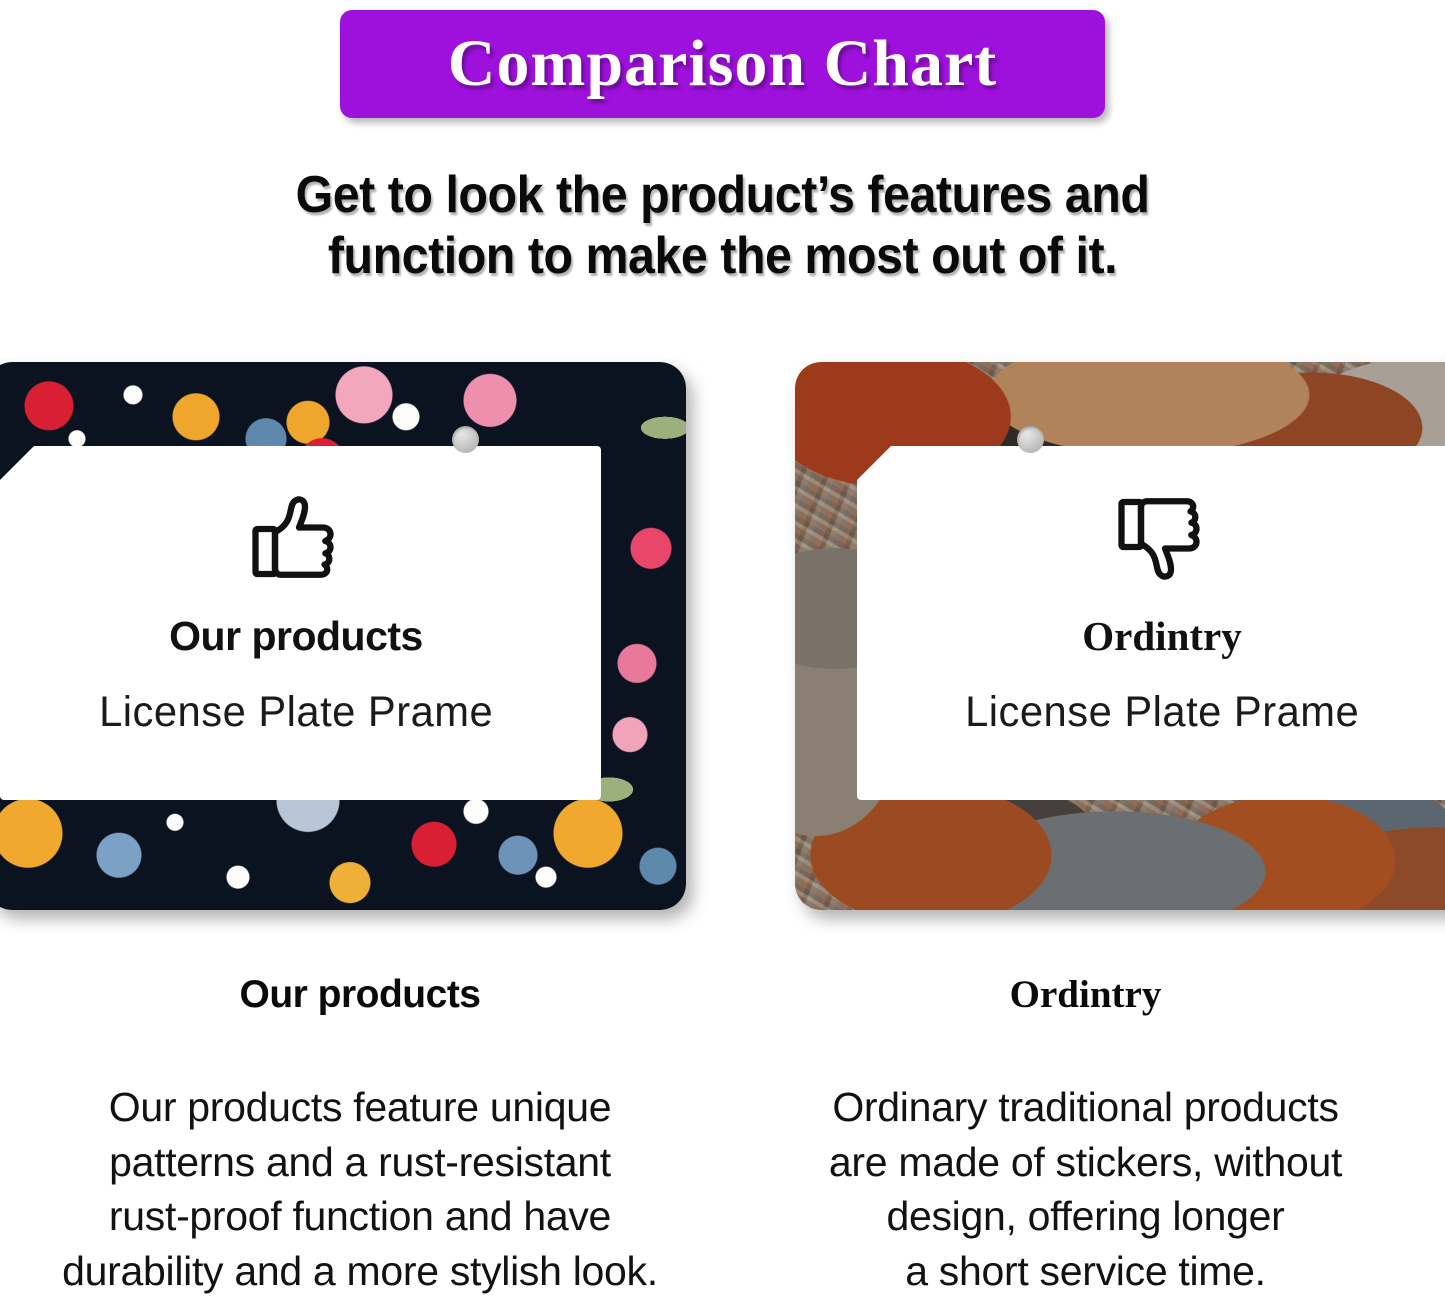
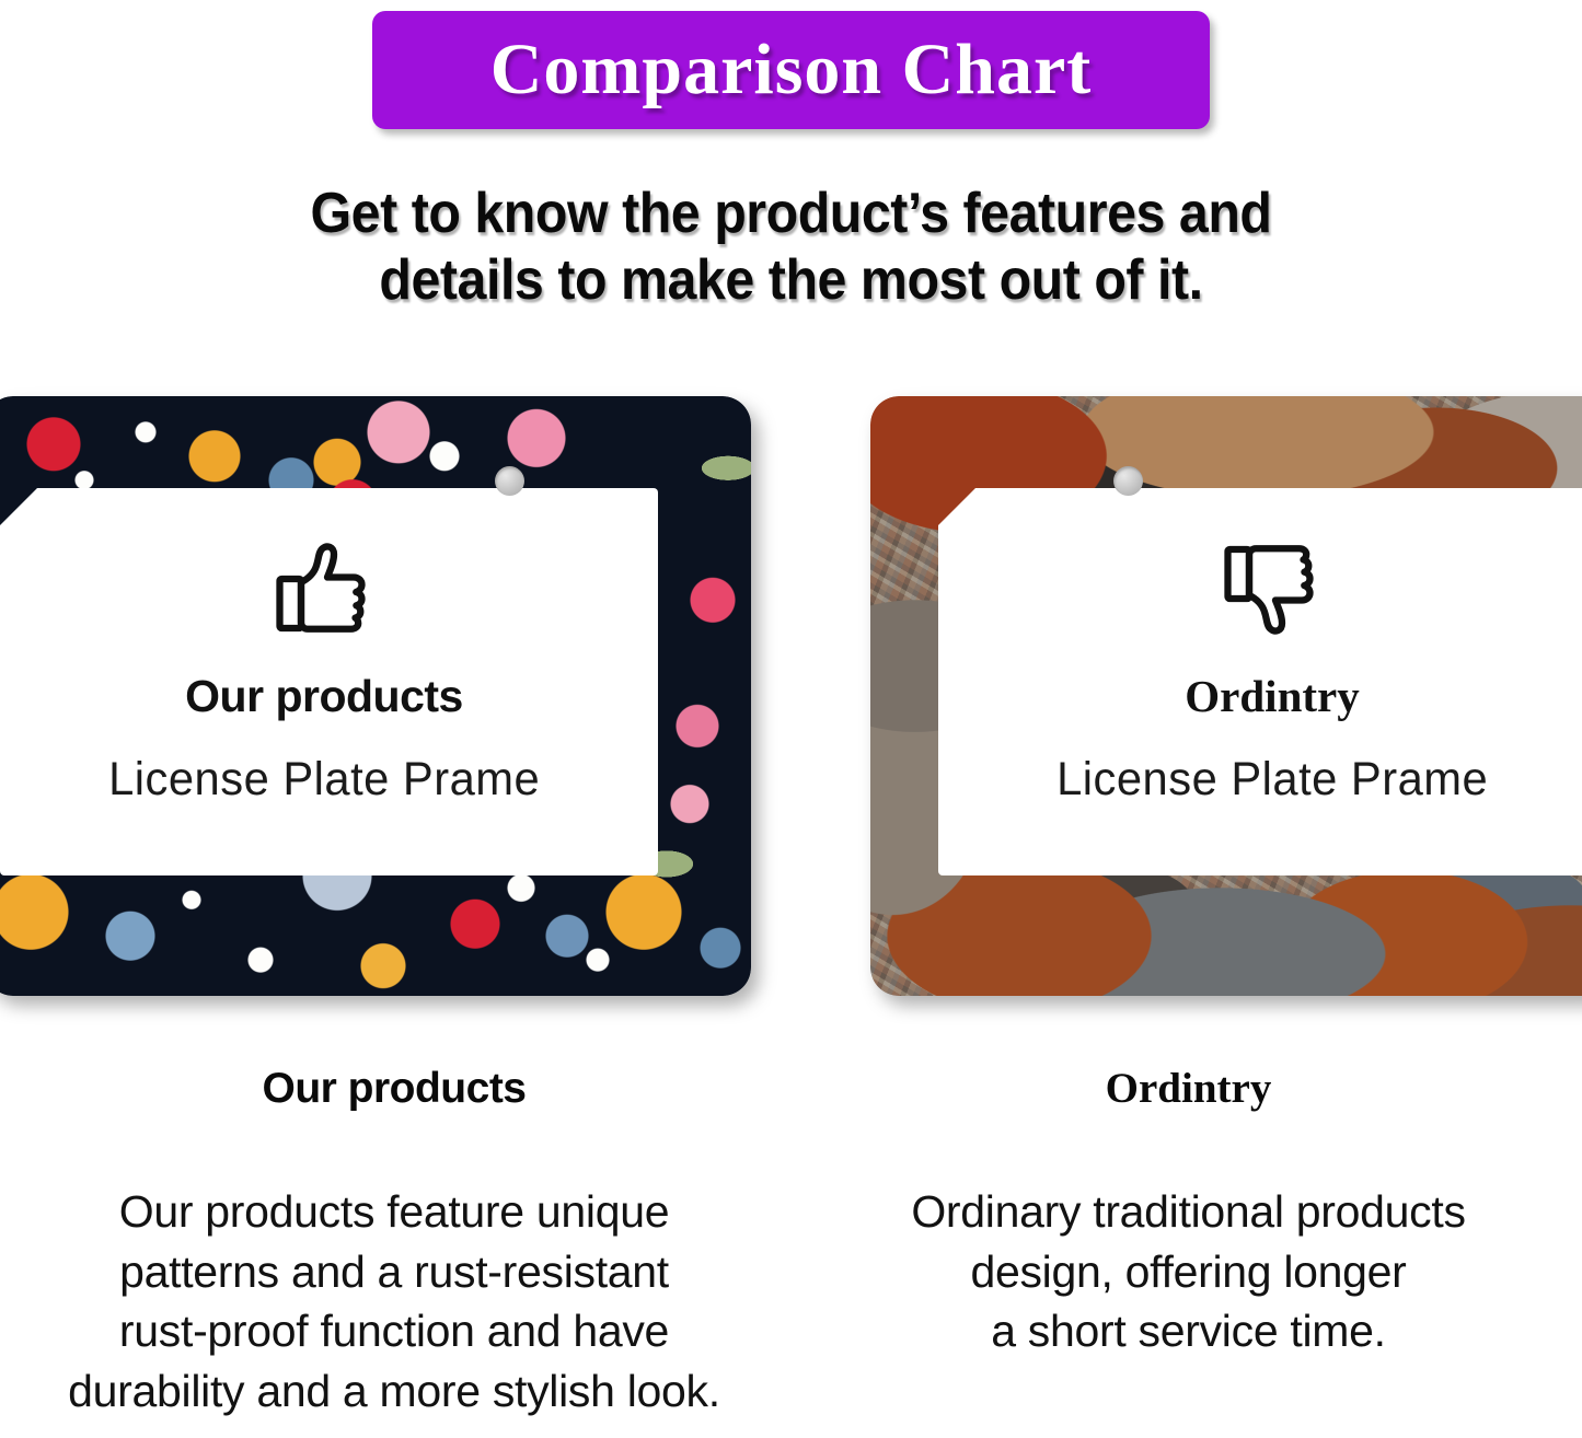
  Comparison Chart
- Get to look the product’s features and
+ Get to know the product’s features and
- function to make the most out of it.
+ details to make the most out of it.
  Our products
  License Plate Prame
  Ordintry
  License Plate Prame
  Our products
  Our products feature unique
  patterns and a rust-resistant
  rust-proof function and have
  durability and a more stylish look.
  Ordintry
  Ordinary traditional products
- are made of stickers, without
  design, offering longer
  a short service time.
